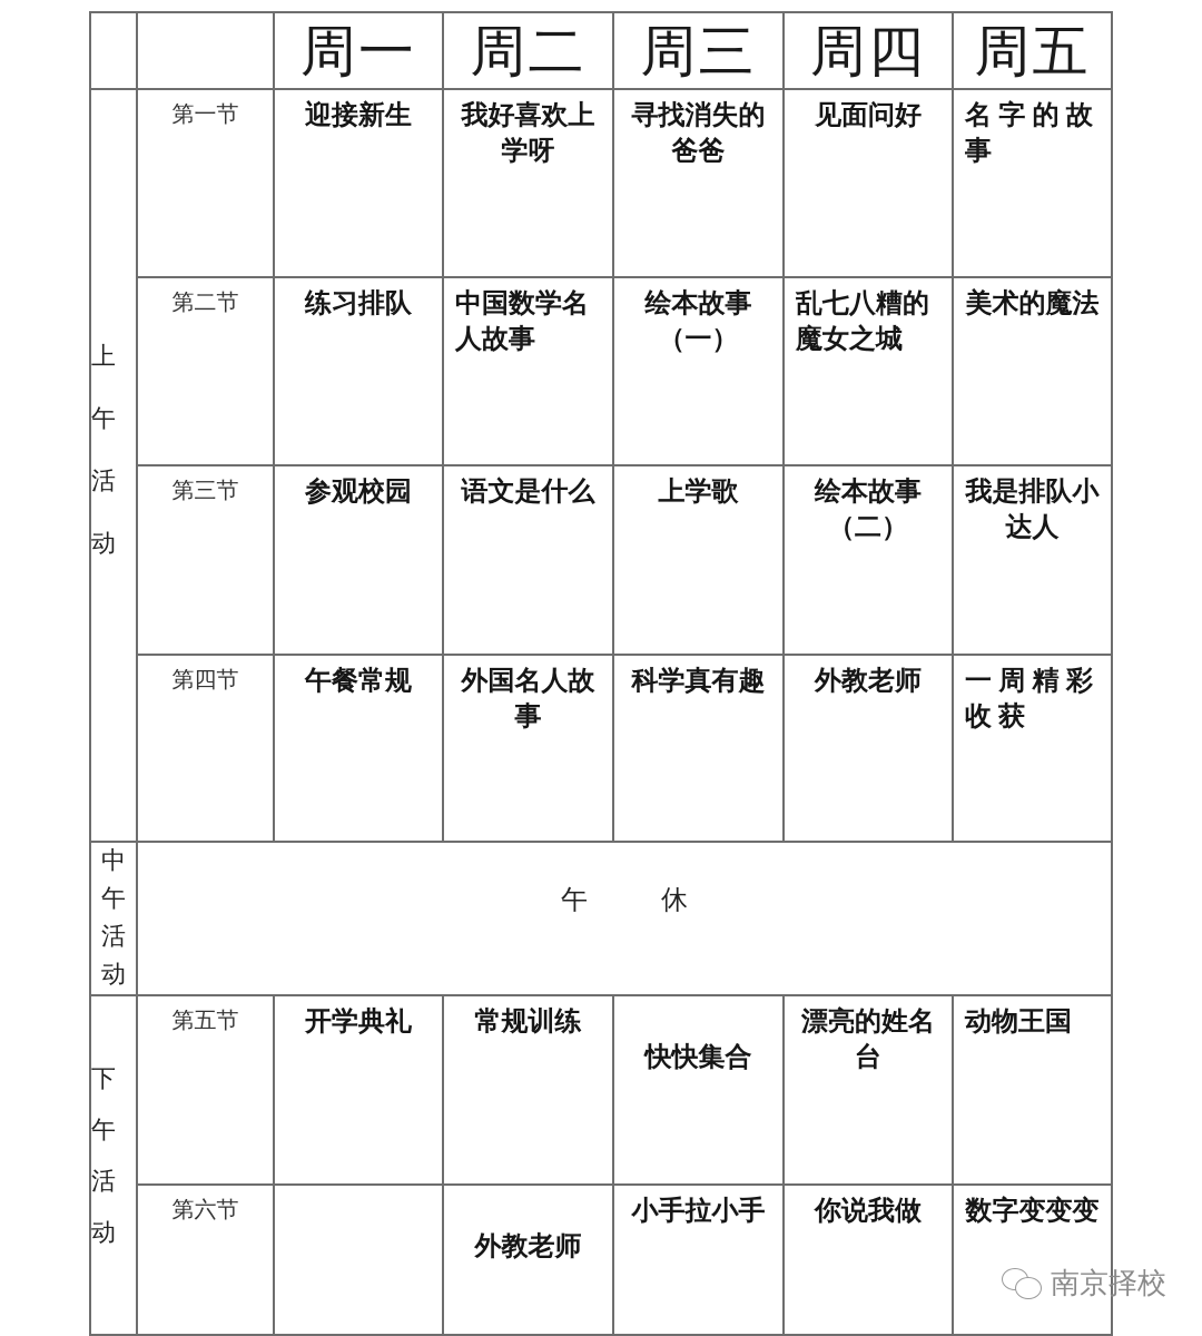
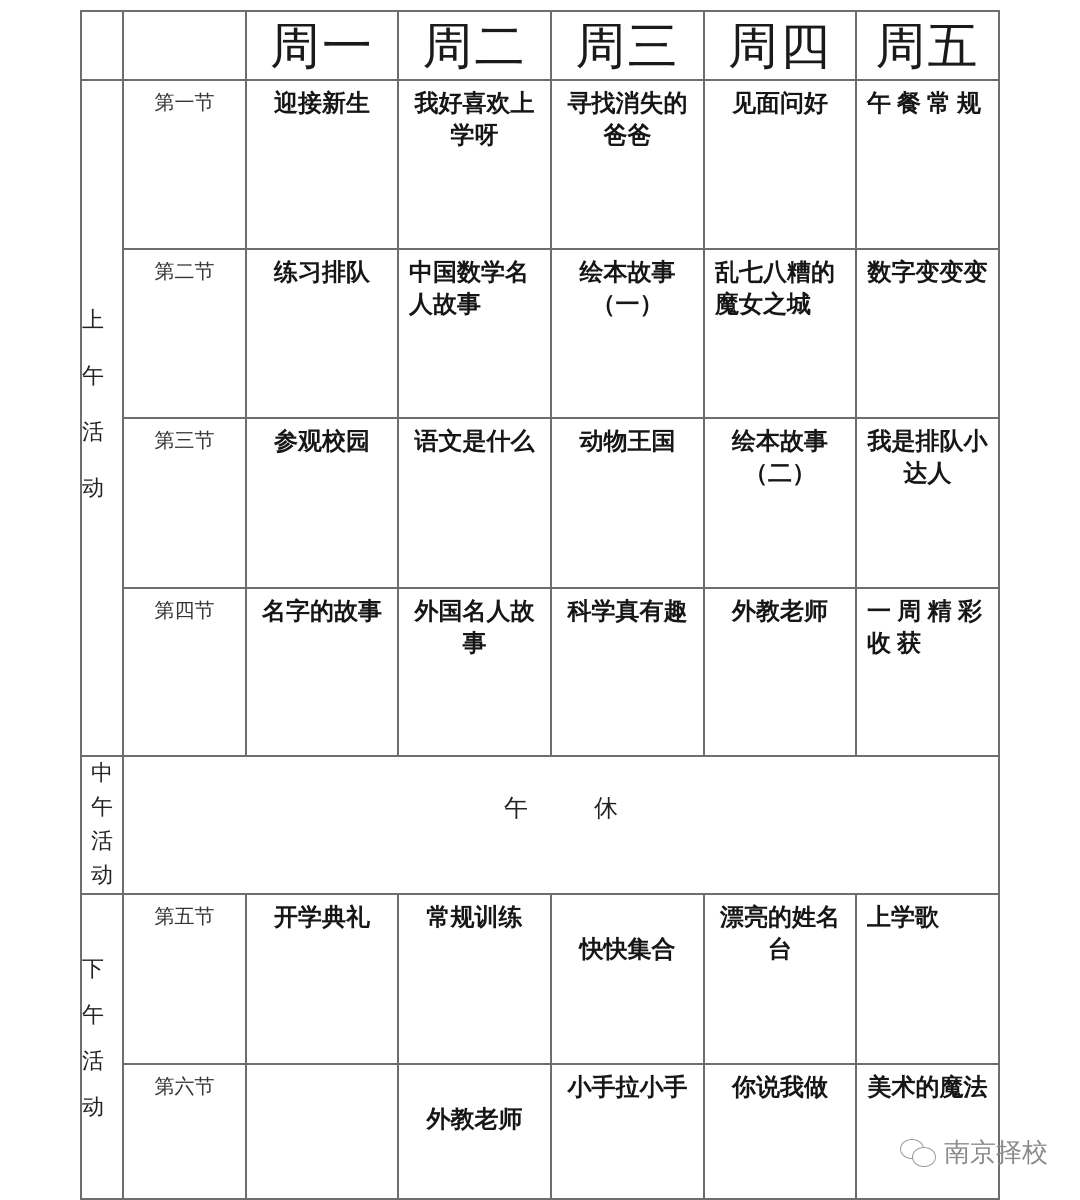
  		周一	周二	周三	周四	周五
- 上 午 活 动	第一节	迎接新生	我好喜欢上学呀	寻找消失的爸爸	见面问好	名字的故事
+ 上 午 活 动	第一节	迎接新生	我好喜欢上学呀	寻找消失的爸爸	见面问好	午餐常规
- 第二节	练习排队	中国数学名人故事	绘本故事（一）	乱七八糟的魔女之城	美术的魔法
+ 第二节	练习排队	中国数学名人故事	绘本故事（一）	乱七八糟的魔女之城	数字变变变
- 第三节	参观校园	语文是什么	上学歌	绘本故事（二）	我是排队小达人
+ 第三节	参观校园	语文是什么	动物王国	绘本故事（二）	我是排队小达人
- 第四节	午餐常规	外国名人故事	科学真有趣	外教老师	一周精彩收获
+ 第四节	名字的故事	外国名人故事	科学真有趣	外教老师	一周精彩收获
  中 午 活 动	午 休
- 下 午 活 动	第五节	开学典礼	常规训练	快快集合	漂亮的姓名台	动物王国
+ 下 午 活 动	第五节	开学典礼	常规训练	快快集合	漂亮的姓名台	上学歌
- 第六节		外教老师	小手拉小手	你说我做	数字变变变
+ 第六节		外教老师	小手拉小手	你说我做	美术的魔法
  南京择校
